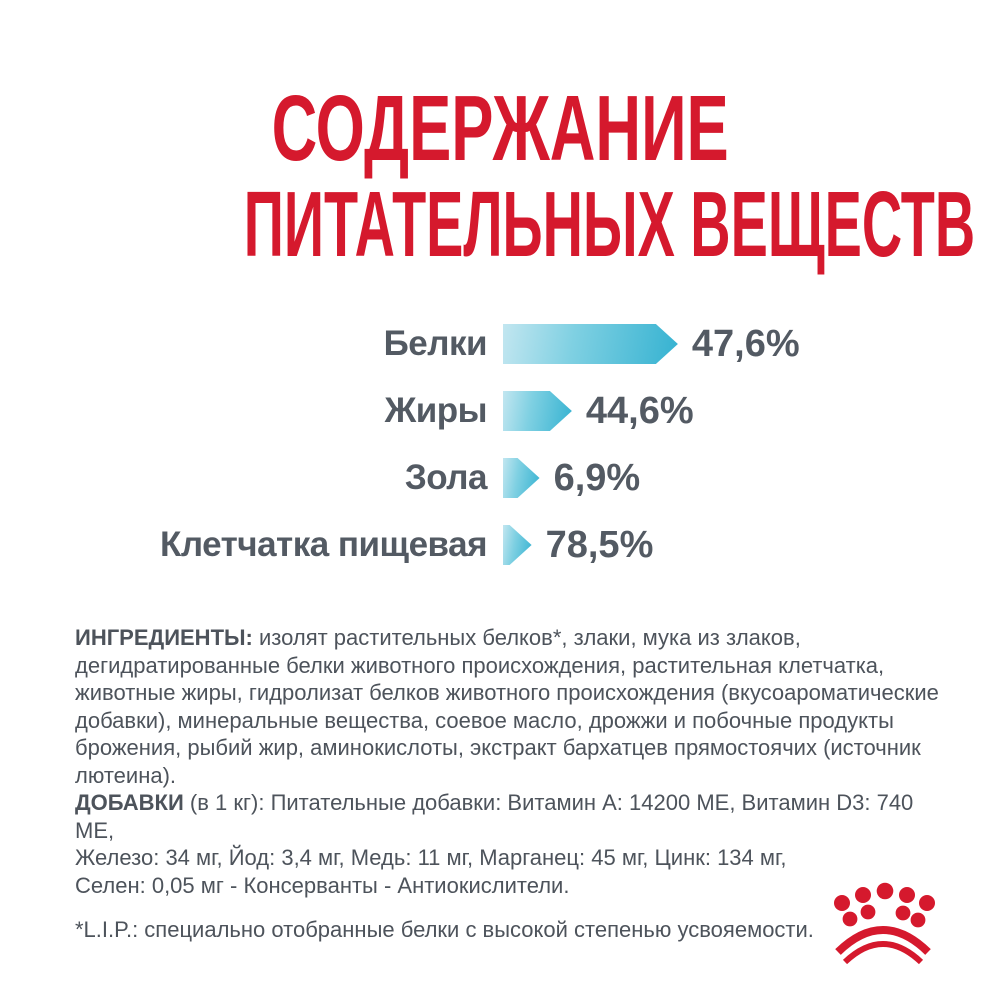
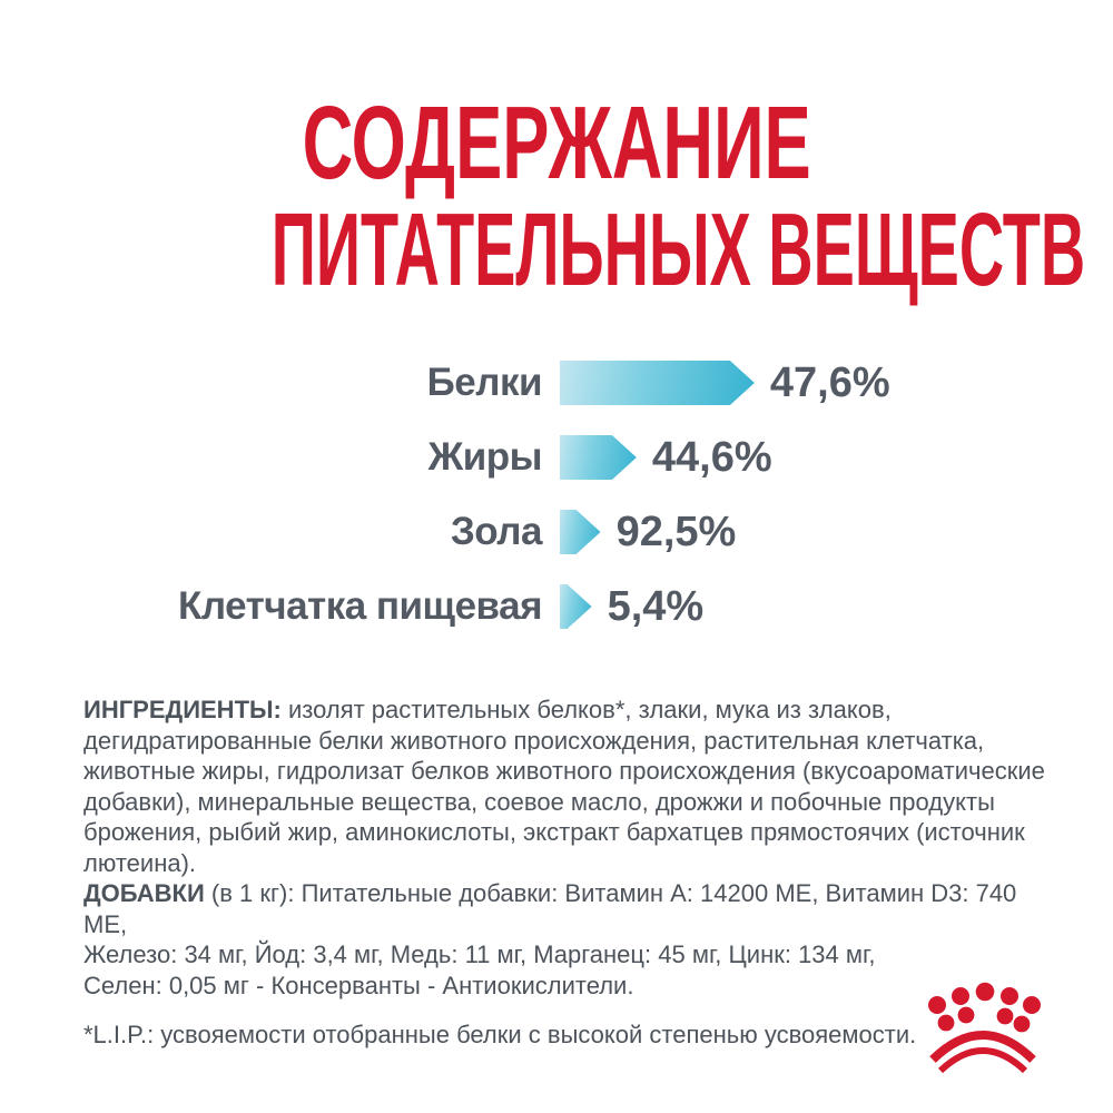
  СОДЕРЖАНИЕ
  ПИТАТЕЛЬНЫХ ВЕЩЕСТВ
  Белки
  47,6%
  Жиры
  44,6%
  Зола
- 6,9%
+ 92,5%
  Клетчатка пищевая
- 78,5%
+ 5,4%
  ИНГРЕДИЕНТЫ: изолят растительных белков*, злаки, мука из злаков,
  дегидратированные белки животного происхождения, растительная клетчатка,
  животные жиры, гидролизат белков животного происхождения (вкусоароматические
  добавки), минеральные вещества, соевое масло, дрожжи и побочные продукты
  брожения, рыбий жир, аминокислоты, экстракт бархатцев прямостоячих (источник
  лютеина).
  ДОБАВКИ (в 1 кг): Питательные добавки: Витамин А: 14200 МЕ, Витамин D3: 740 МЕ,
  Железо: 34 мг, Йод: 3,4 мг, Медь: 11 мг, Марганец: 45 мг, Цинк: 134 мг,
  Селен: 0,05 мг - Консерванты - Антиокислители.
- *L.I.P.: специально отобранные белки с высокой степенью усвояемости.
+ *L.I.P.: усвояемости отобранные белки с высокой степенью усвояемости.
